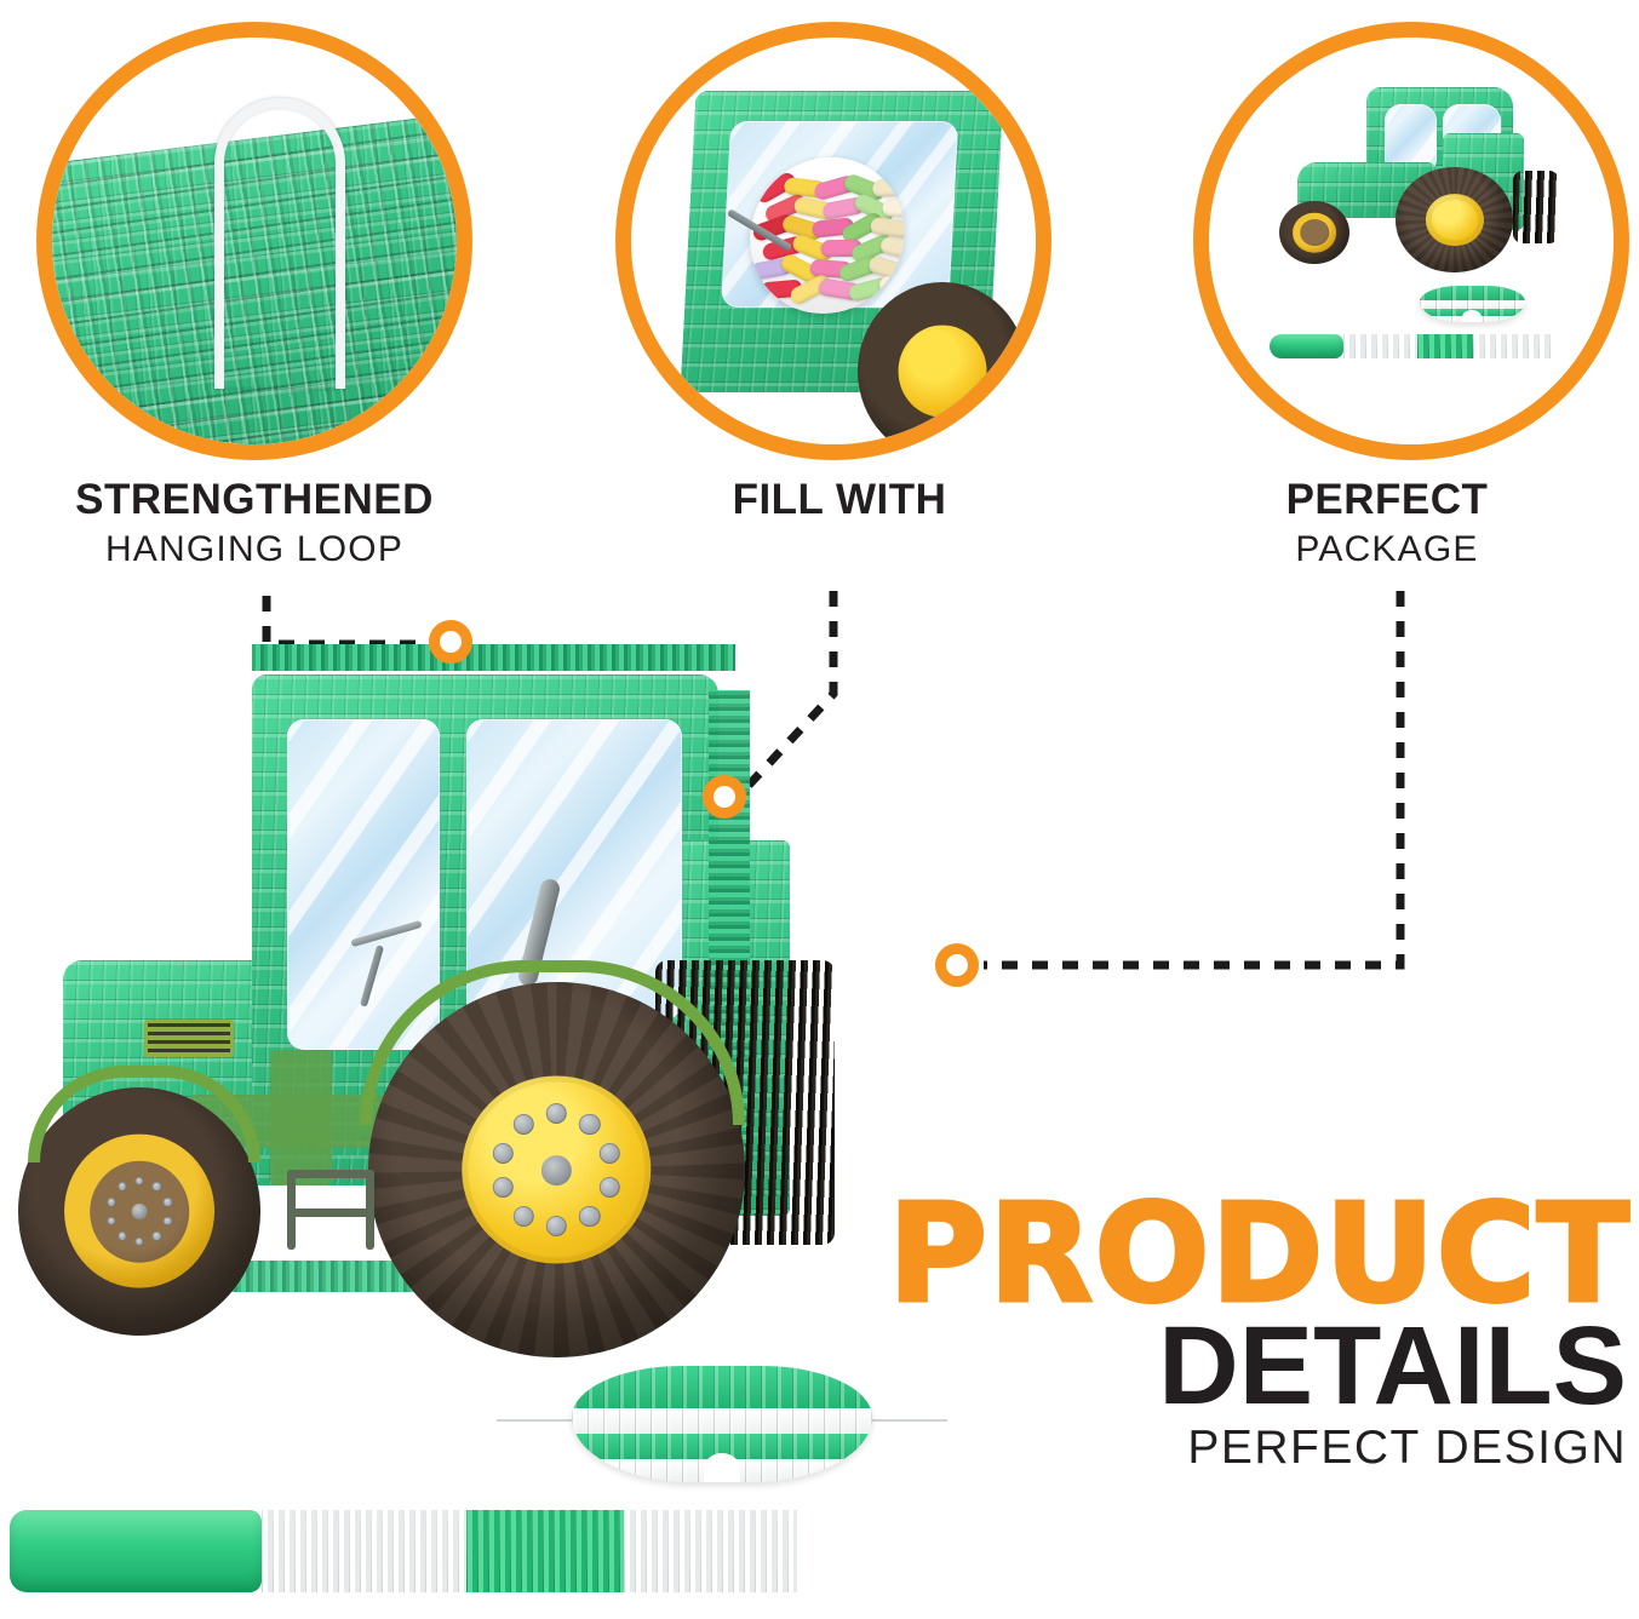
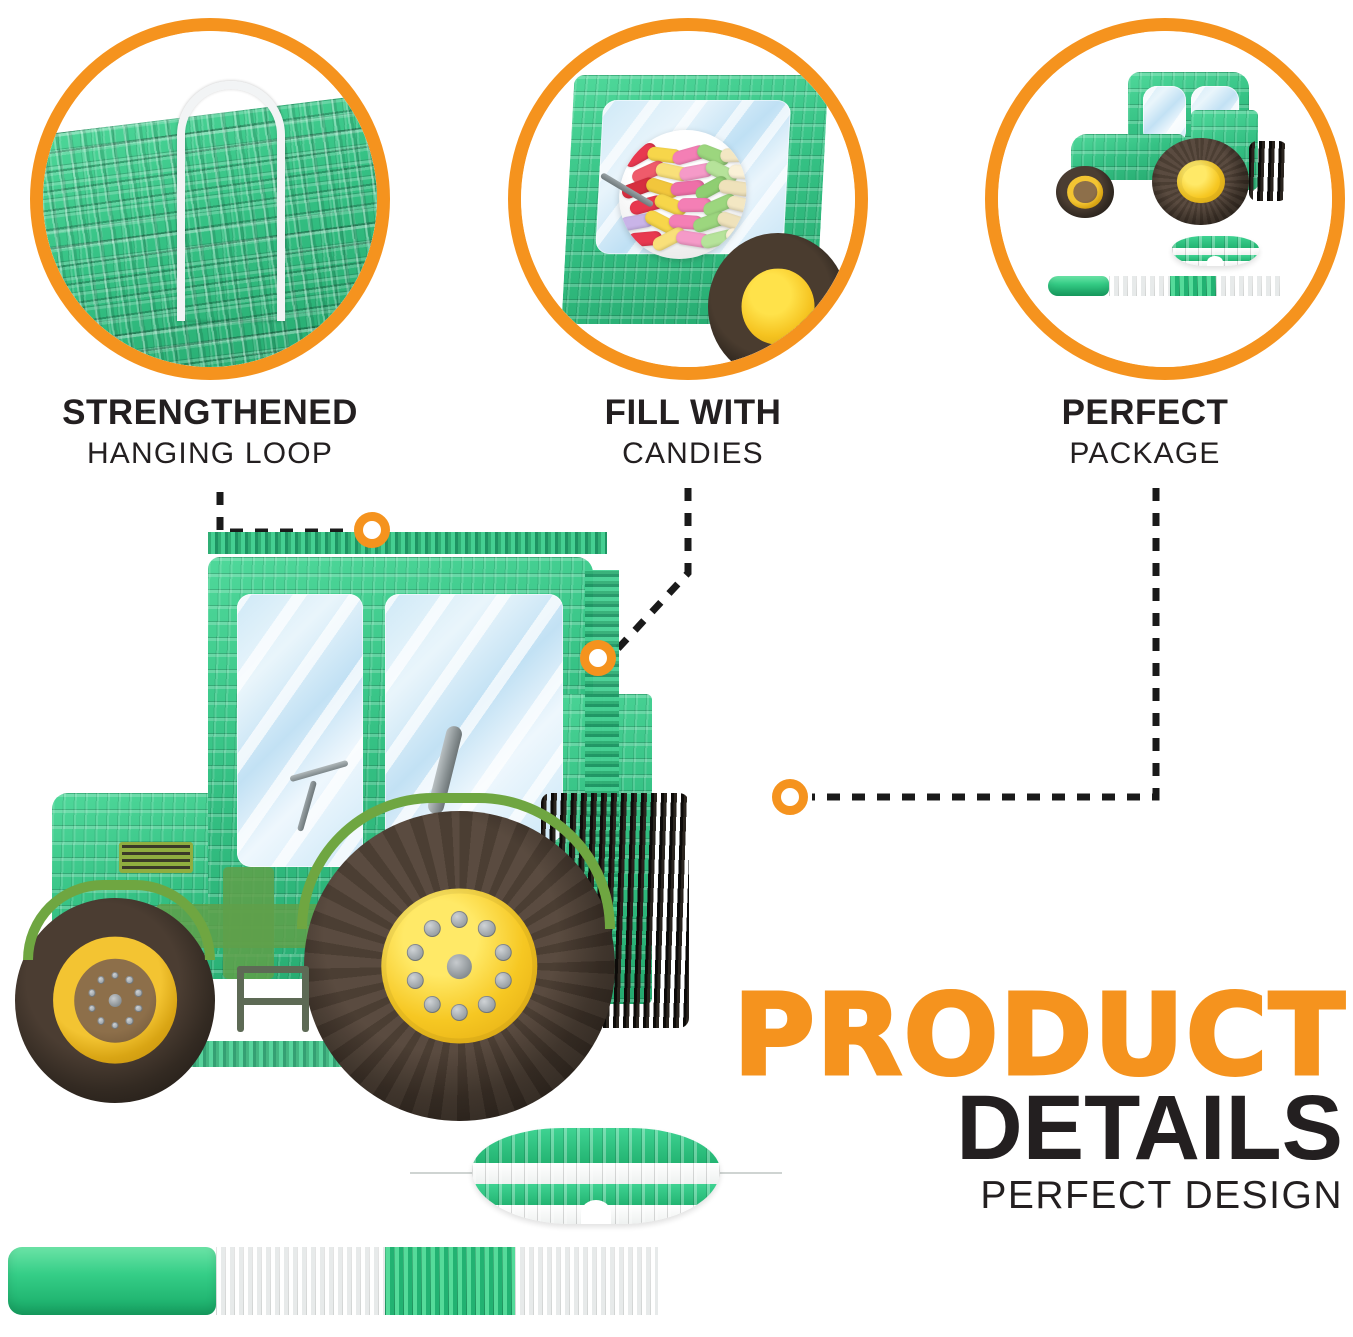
  STRENGTHENED
  HANGING LOOP
  FILL WITH
+ CANDIES
  PERFECT
  PACKAGE
  PRODUCT
  DETAILS
  PERFECT DESIGN
